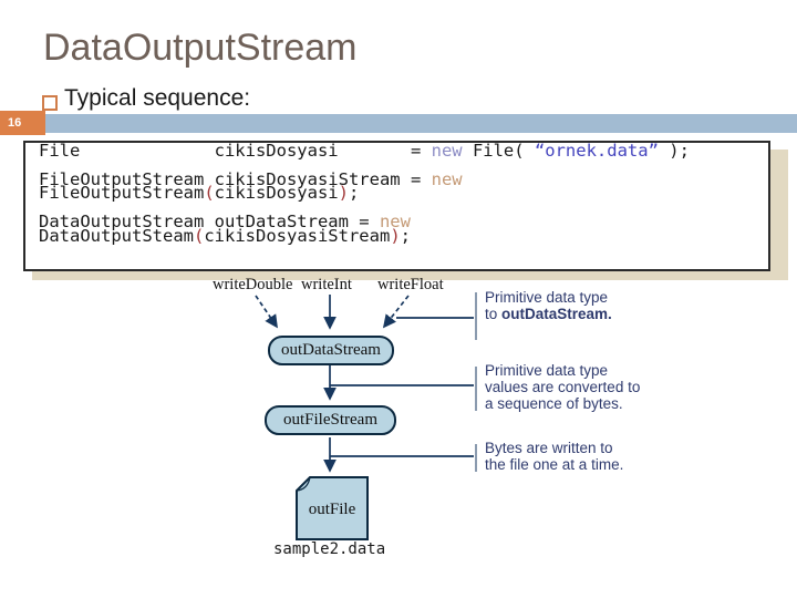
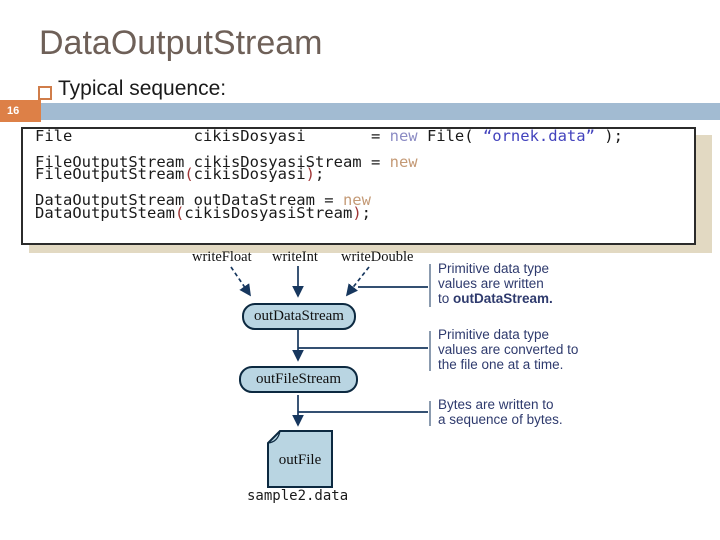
  DataOutputStream
  Typical sequence:
  16
  File cikisDosyasi = new File( “ornek.data” ); FileOutputStream cikisDosyasiStream = new FileOutputStream(cikisDosyasi); DataOutputStream outDataStream = new DataOutputSteam(cikisDosyasiStream);
- writeDouble
+ writeFloat
  writeInt
- writeFloat
+ writeDouble
  outDataStream
  outFileStream
  outFile
  sample2.data
  Primitive data type
+ values are written
  to outDataStream.
  Primitive data type
  values are converted to
- a sequence of bytes.
+ the file one at a time.
  Bytes are written to
- the file one at a time.
+ a sequence of bytes.
